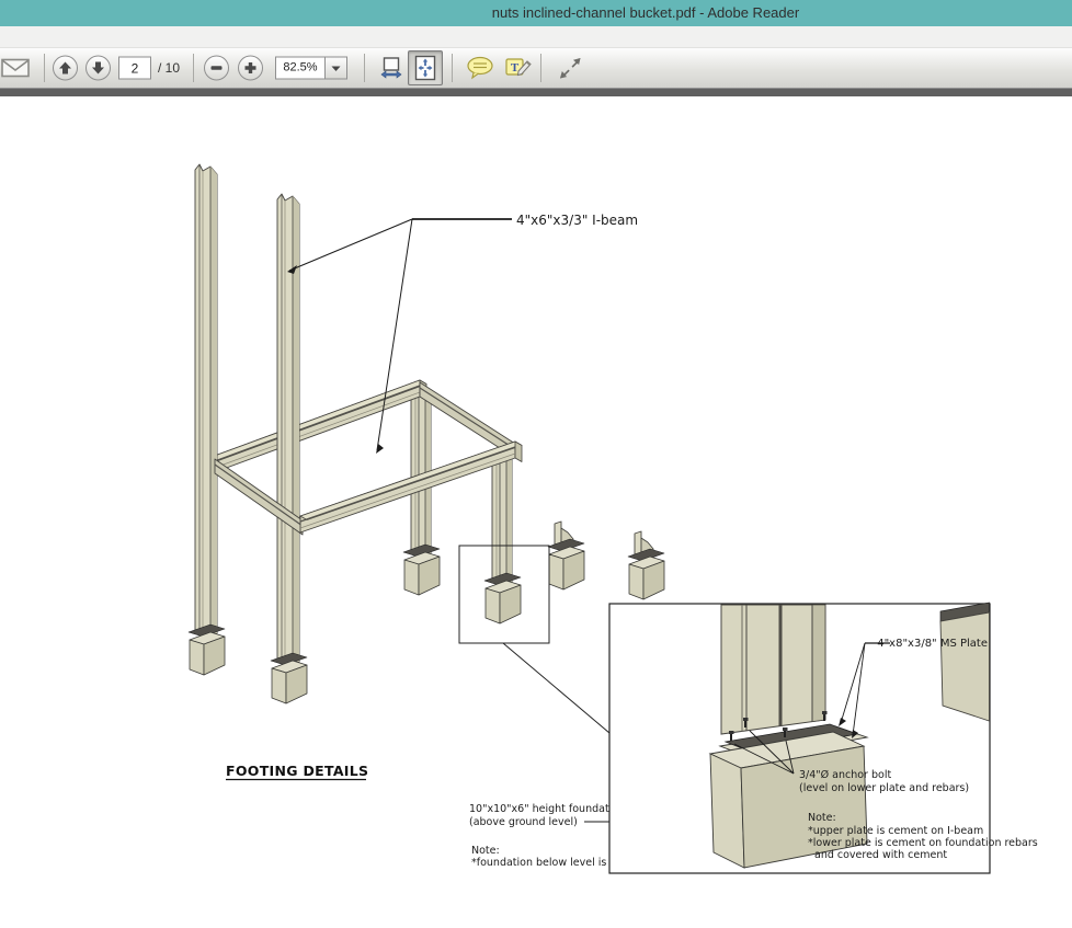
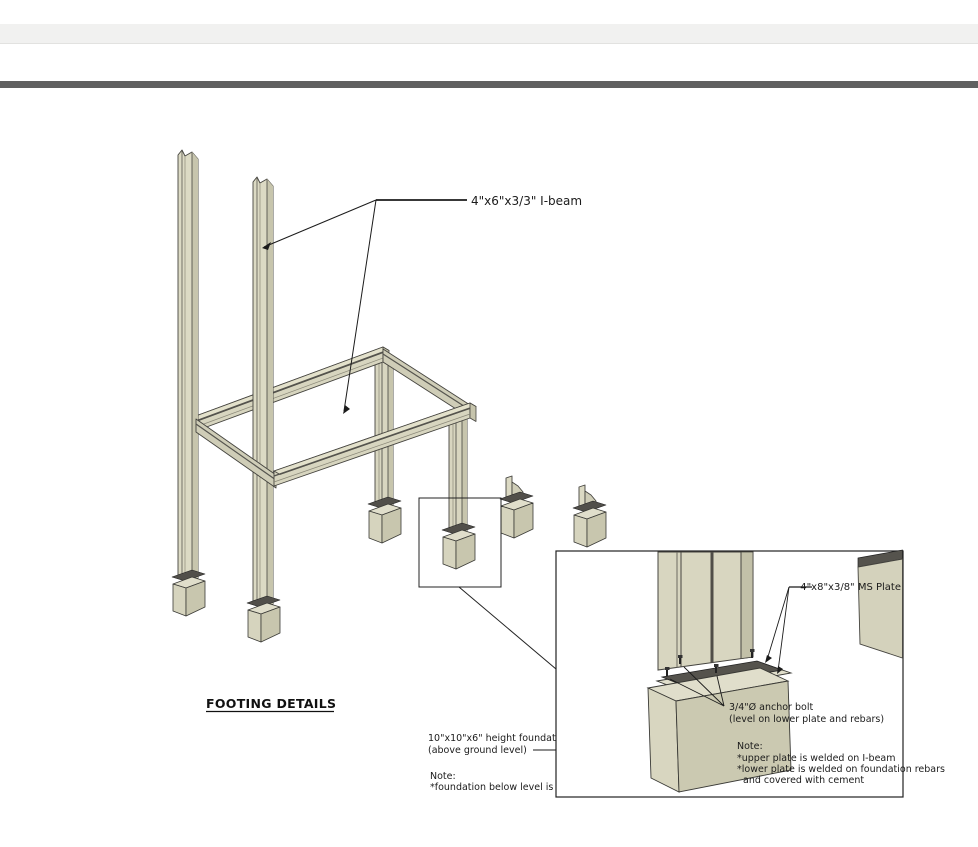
- nuts inclined-channel bucket.pdf - Adobe Reader
- 2
- / 10
- 82.5%
- T
  4"x6"x3/3" I-beam
  FOOTING DETAILS
  10"x10"x6" height foundat
  (above ground level)
  Note:
  *foundation below level is
  4"x8"x3/8" MS Plate
  3/4"Ø anchor bolt
  (level on lower plate and rebars)
  Note:
- *upper plate is cement on I-beam
+ *upper plate is welded on I-beam
- *lower plate is cement on foundation rebars
+ *lower plate is welded on foundation rebars
  and covered with cement
